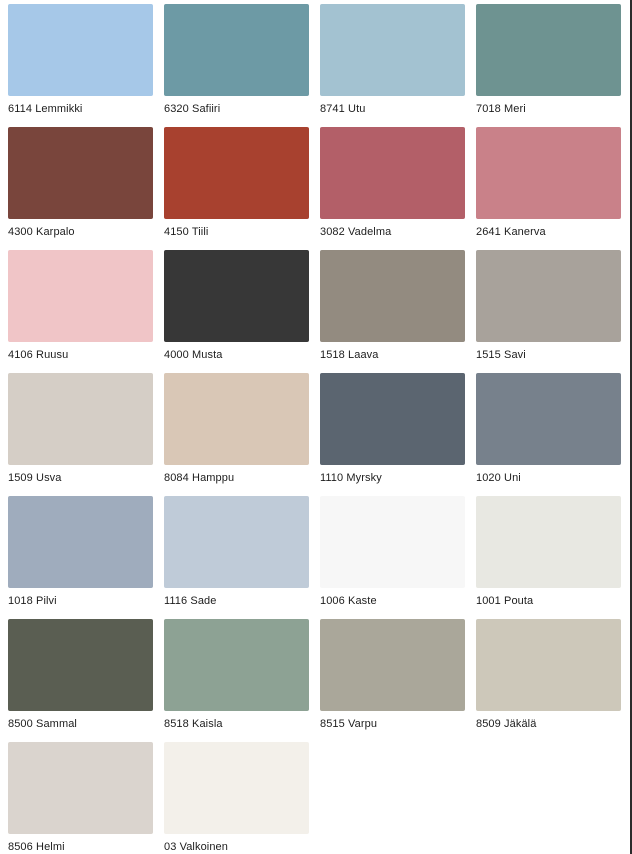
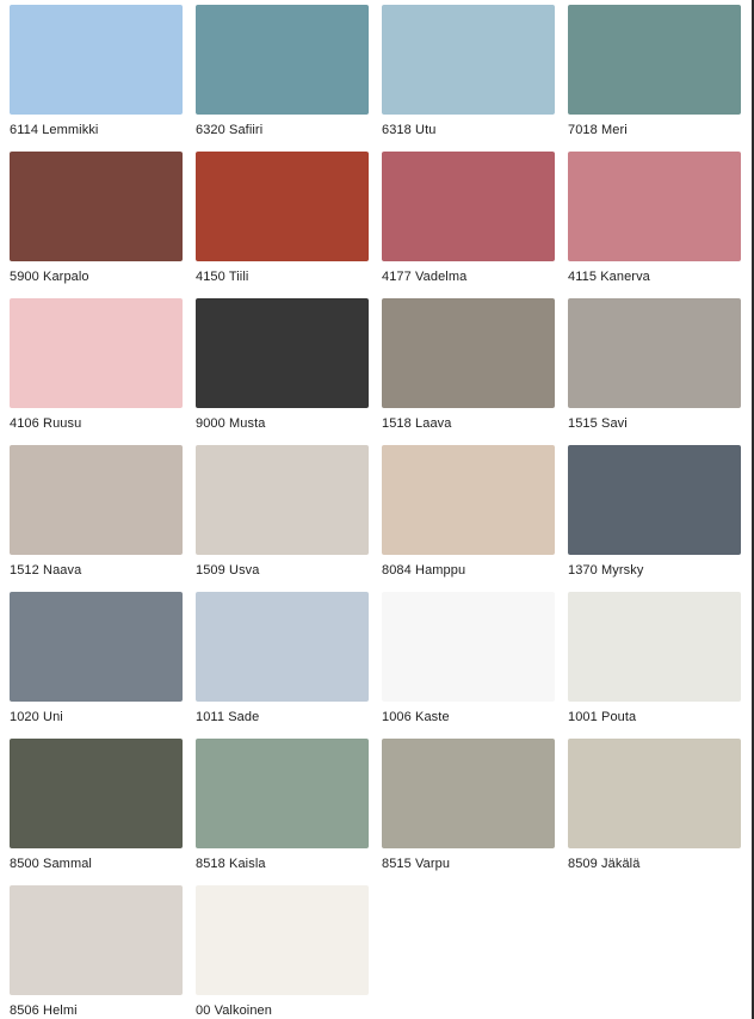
  6114 Lemmikki
  6320 Safiiri
- 8741 Utu
+ 6318 Utu
  7018 Meri
- 4300 Karpalo
+ 5900 Karpalo
  4150 Tiili
- 3082 Vadelma
+ 4177 Vadelma
- 2641 Kanerva
+ 4115 Kanerva
  4106 Ruusu
- 4000 Musta
+ 9000 Musta
  1518 Laava
  1515 Savi
+ 1512 Naava
  1509 Usva
  8084 Hamppu
- 1110 Myrsky
+ 1370 Myrsky
  1020 Uni
- 1018 Pilvi
- 1116 Sade
+ 1011 Sade
  1006 Kaste
  1001 Pouta
  8500 Sammal
  8518 Kaisla
  8515 Varpu
  8509 Jäkälä
  8506 Helmi
- 03 Valkoinen
+ 00 Valkoinen
